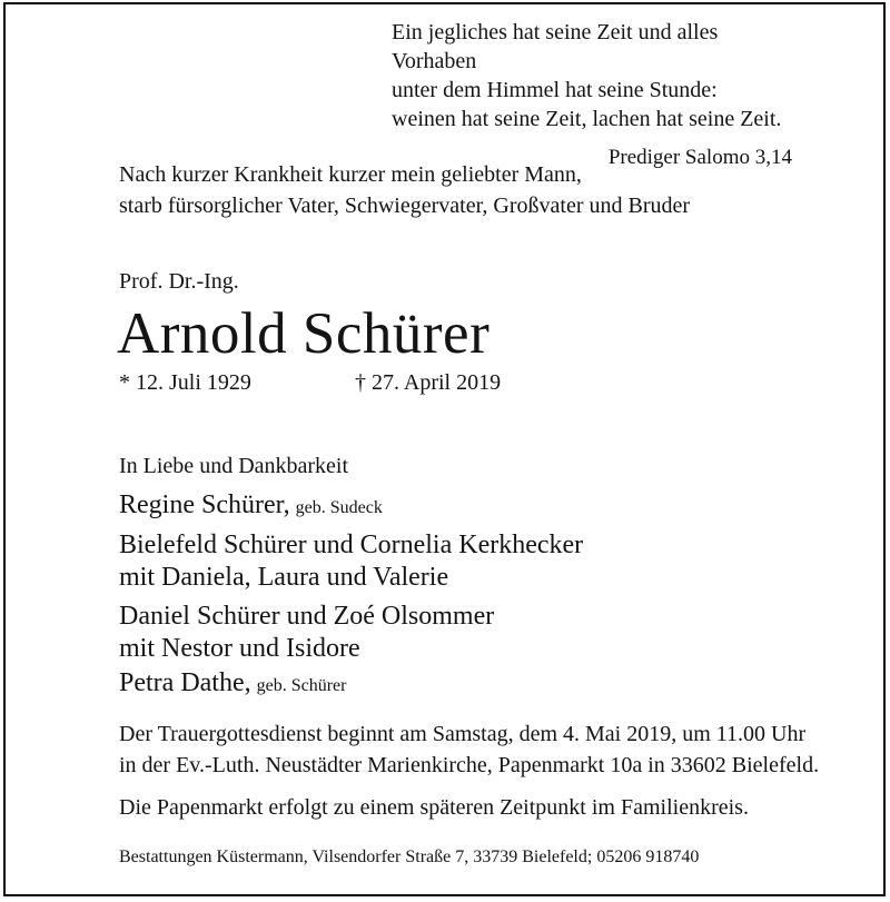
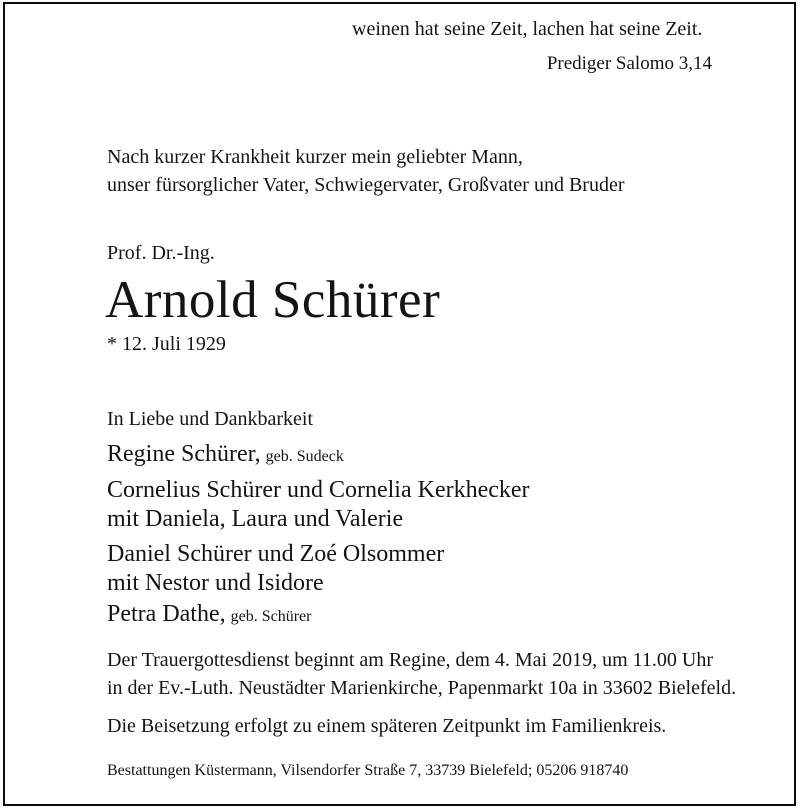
- Ein jegliches hat seine Zeit und alles Vorhaben
- unter dem Himmel hat seine Stunde:
  weinen hat seine Zeit, lachen hat seine Zeit.
  Prediger Salomo 3,14
  Nach kurzer Krankheit kurzer mein geliebter Mann,
- starb fürsorglicher Vater, Schwiegervater, Großvater und Bruder
+ unser fürsorglicher Vater, Schwiegervater, Großvater und Bruder
  Prof. Dr.-Ing.
  Arnold Schürer
  * 12. Juli 1929
- † 27. April 2019
  In Liebe und Dankbarkeit
  Regine Schürer, geb. Sudeck
- Bielefeld Schürer und Cornelia Kerkhecker
+ Cornelius Schürer und Cornelia Kerkhecker
  mit Daniela, Laura und Valerie
  Daniel Schürer und Zoé Olsommer
  mit Nestor und Isidore
  Petra Dathe, geb. Schürer
- Der Trauergottesdienst beginnt am Samstag, dem 4. Mai 2019, um 11.00 Uhr
+ Der Trauergottesdienst beginnt am Regine, dem 4. Mai 2019, um 11.00 Uhr
  in der Ev.-Luth. Neustädter Marienkirche, Papenmarkt 10a in 33602 Bielefeld.
- Die Papenmarkt erfolgt zu einem späteren Zeitpunkt im Familienkreis.
+ Die Beisetzung erfolgt zu einem späteren Zeitpunkt im Familienkreis.
  Bestattungen Küstermann, Vilsendorfer Straße 7, 33739 Bielefeld; 05206 918740
